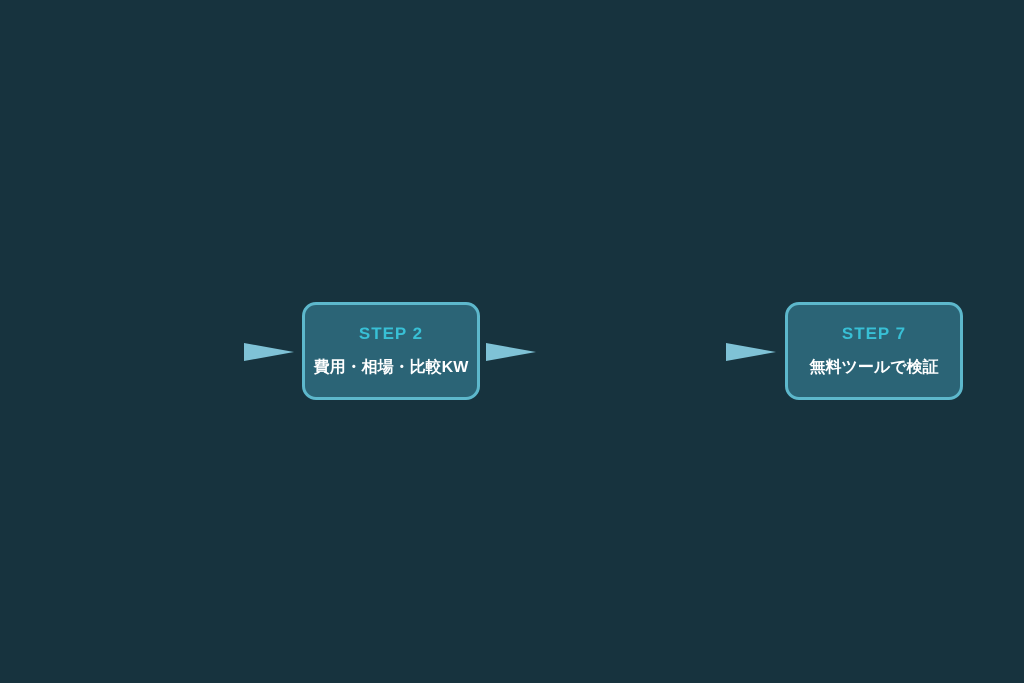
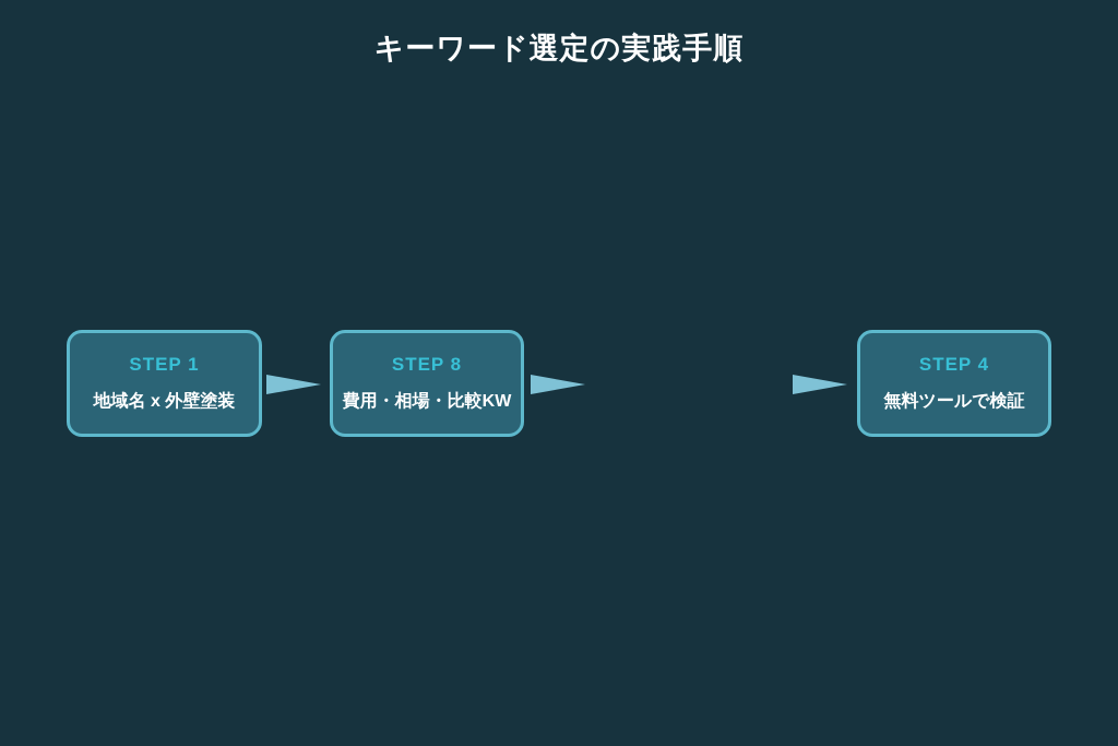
+ キーワード選定の実践手順
+ STEP 1
+ 地域名 x 外壁塗装
- STEP 2
+ STEP 8
  費用・相場・比較KW
- STEP 7
+ STEP 4
  無料ツールで検証
